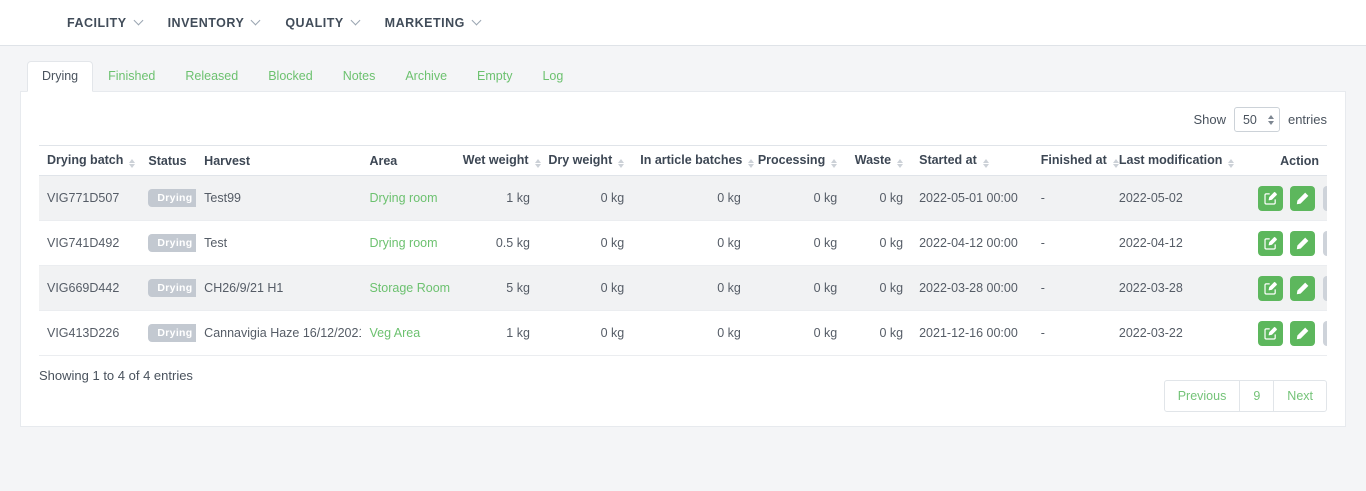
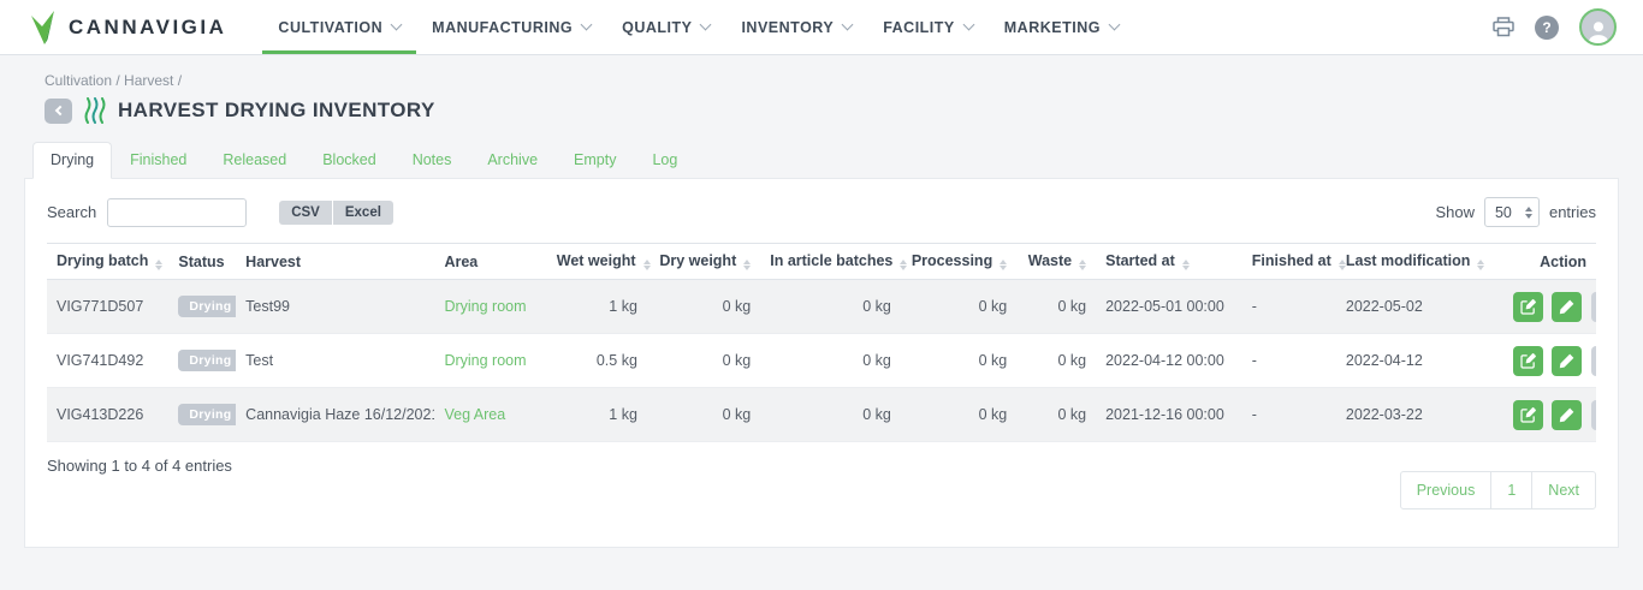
+ CANNAVIGIA
+ CULTIVATION
+ MANUFACTURING
- FACILITY
+ QUALITY
  INVENTORY
- QUALITY
+ FACILITY
  MARKETING
+ ?
+ Cultivation / Harvest /
+ HARVEST DRYING INVENTORY
  Drying
  Finished
  Released
  Blocked
  Notes
  Archive
  Empty
  Log
+ Search
+ CSV
+ Excel
  Show
  50
  entries
  Drying batch	Status	Harvest	Area	Wet weight	Dry weight	In article batches	Processing	Waste	Started at	Finished at	Last modification	Action
  VIG771D507	Drying	Test99	Drying room	1 kg	0 kg	0 kg	0 kg	0 kg	2022-05-01 00:00	-	2022-05-02
  VIG741D492	Drying	Test	Drying room	0.5 kg	0 kg	0 kg	0 kg	0 kg	2022-04-12 00:00	-	2022-04-12
- VIG669D442	Drying	CH26/9/21 H1	Storage Room	5 kg	0 kg	0 kg	0 kg	0 kg	2022-03-28 00:00	-	2022-03-28
  VIG413D226	Drying	Cannavigia Haze 16/12/202	Veg Area	1 kg	0 kg	0 kg	0 kg	0 kg	2021-12-16 00:00	-	2022-03-22
  Showing 1 to 4 of 4 entries
  Previous
- 9
+ 1
  Next
